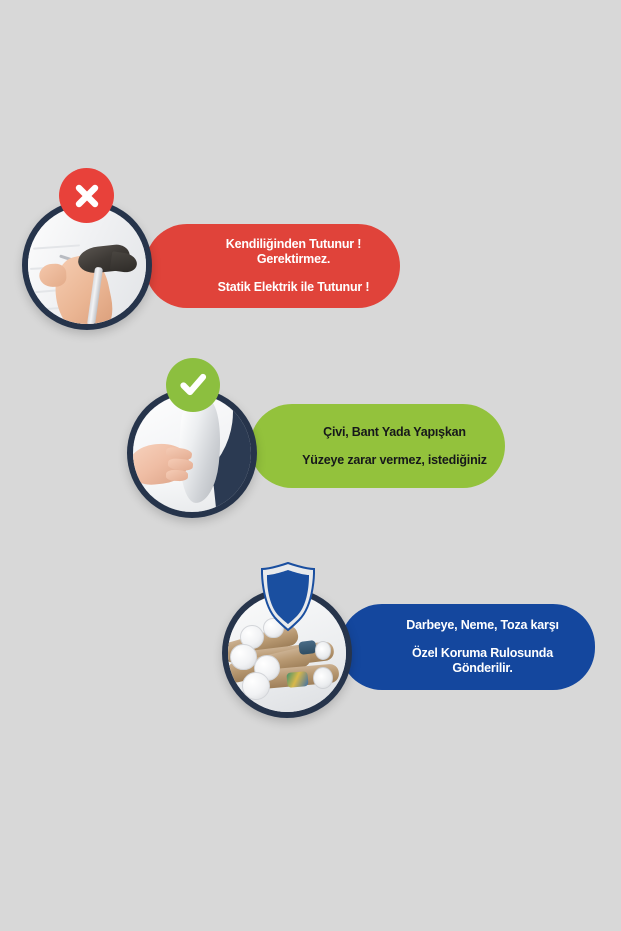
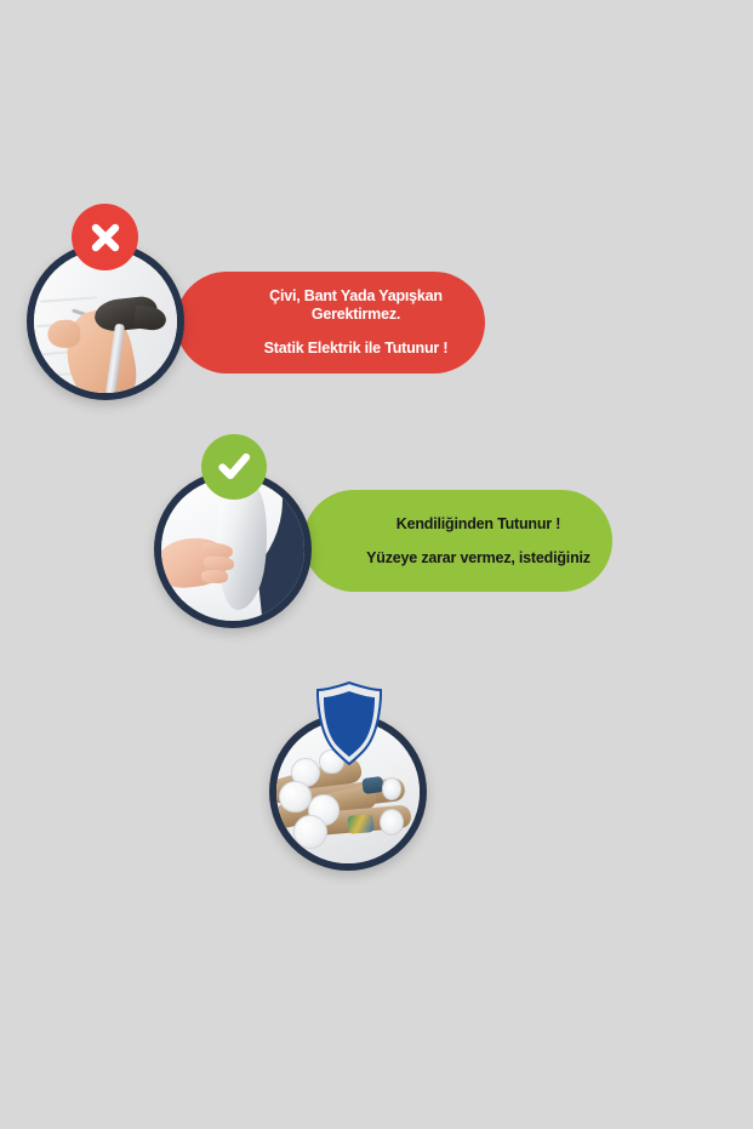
- Kendiliğinden Tutunur !
+ Çivi, Bant Yada Yapışkan
  Gerektirmez.
  Statik Elektrik ile Tutunur !
- Çivi, Bant Yada Yapışkan
+ Kendiliğinden Tutunur !
  Yüzeye zarar vermez, istediğiniz
- Darbeye, Neme, Toza karşı
- Özel Koruma Rulosunda
- Gönderilir.
